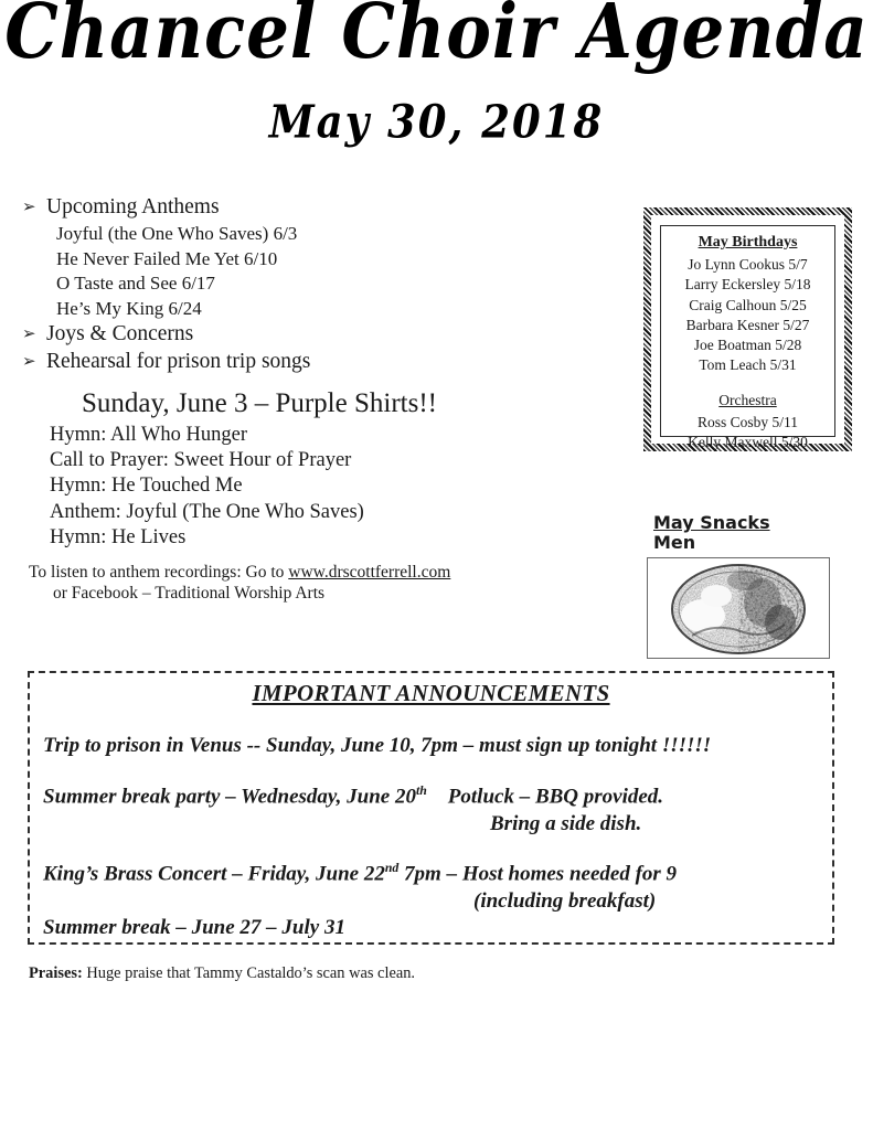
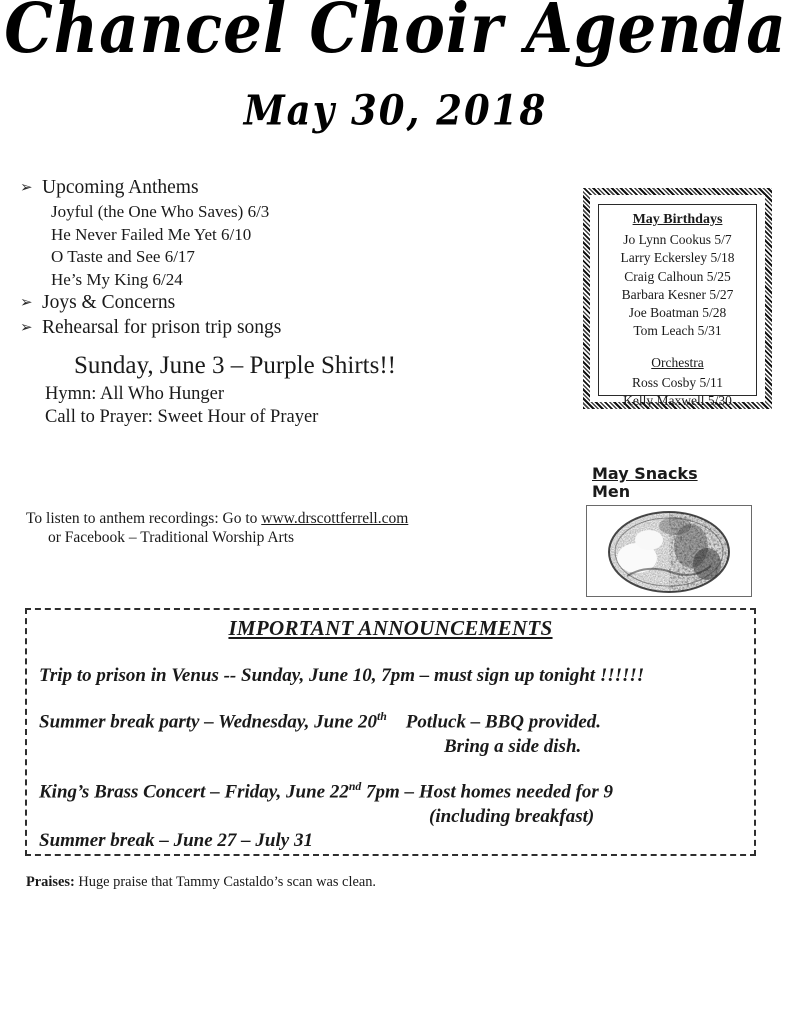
  Chancel Choir Agenda
  May 30, 2018
  ➢
  Upcoming Anthems
  Joyful (the One Who Saves) 6/3
  He Never Failed Me Yet 6/10
  O Taste and See 6/17
  He’s My King 6/24
  ➢
  Joys & Concerns
  ➢
  Rehearsal for prison trip songs
  Sunday, June 3 – Purple Shirts!!
  Hymn: All Who Hunger
  Call to Prayer: Sweet Hour of Prayer
- Hymn: He Touched Me
- Anthem: Joyful (The One Who Saves)
- Hymn: He Lives
  To listen to anthem recordings: Go to www.drscottferrell.com
  or Facebook – Traditional Worship Arts
  May Birthdays
  Jo Lynn Cookus 5/7
  Larry Eckersley 5/18
  Craig Calhoun 5/25
  Barbara Kesner 5/27
  Joe Boatman 5/28
  Tom Leach 5/31
  Orchestra
  Ross Cosby 5/11
  Kelly Maxwell 5/30
  May Snacks
  Men
  IMPORTANT ANNOUNCEMENTS
  Trip to prison in Venus -- Sunday, June 10, 7pm – must sign up tonight !!!!!!
  Summer break party – Wednesday, June 20th Potluck – BBQ provided.
  Bring a side dish.
  King’s Brass Concert – Friday, June 22nd 7pm – Host homes needed for 9
  (including breakfast)
  Summer break – June 27 – July 31
  Praises: Huge praise that Tammy Castaldo’s scan was clean.
